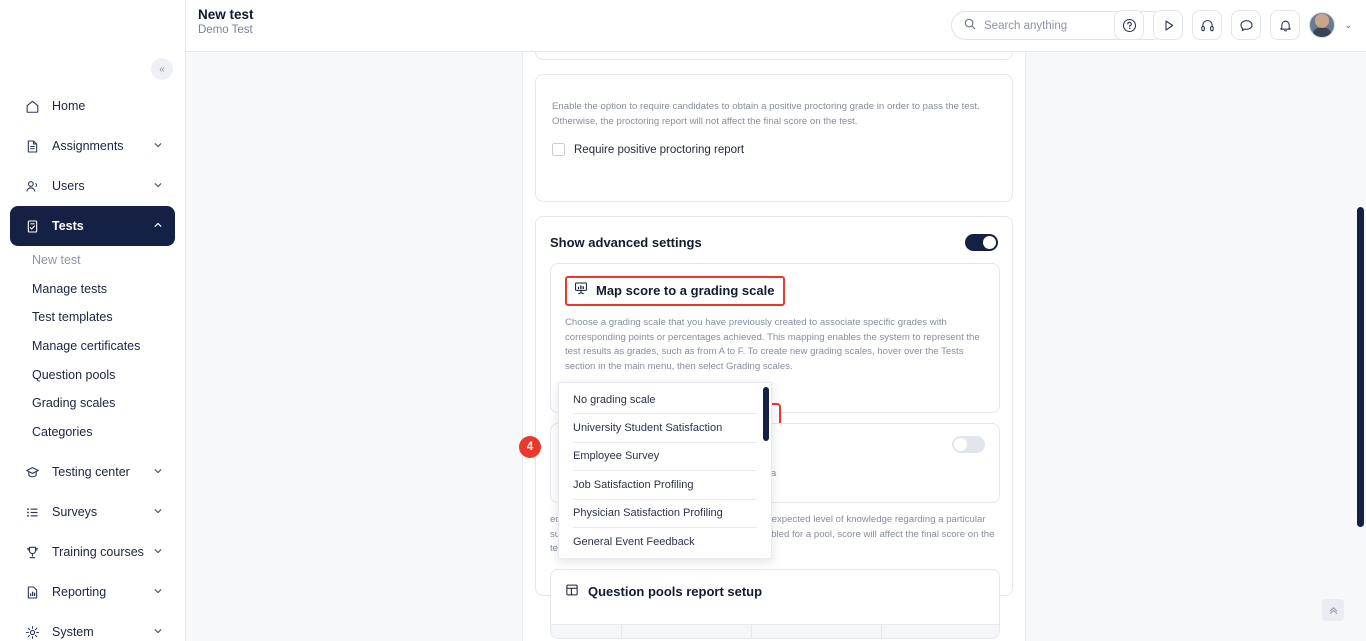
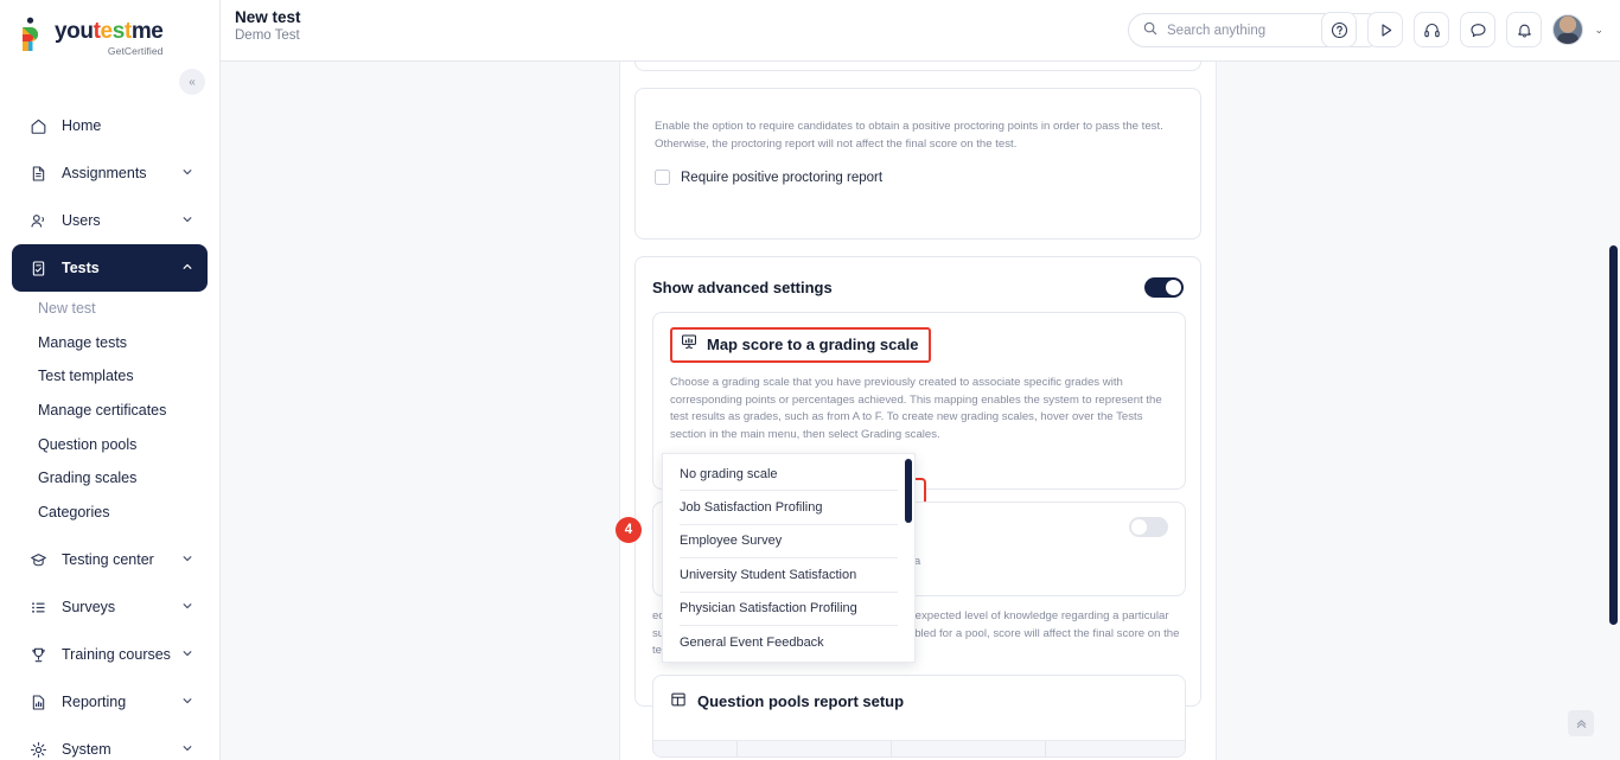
+ youtestme
+ GetCertified
  «
  Home
  Assignments
  Users
  Tests
  New test
  Manage tests
  Test templates
  Manage certificates
  Question pools
  Grading scales
  Categories
  Testing center
  Surveys
  Training courses
  Reporting
  System
  New test
  Demo Test
  Search anything
  ⌄
- Enable the option to require candidates to obtain a positive proctoring grade in order to pass the test. Otherwise, the proctoring report will not affect the final score on the test.
+ Enable the option to require candidates to obtain a positive proctoring points in order to pass the test. Otherwise, the proctoring report will not affect the final score on the test.
  Require positive proctoring report
  Show advanced settings
  Map score to a grading scale
  Choose a grading scale that you have previously created to associate specific grades with corresponding points or percentages achieved. This mapping enables the system to represent the test results as grades, such as from A to F. To create new grading scales, hover over the Tests section in the main menu, then select Grading scales.
  4
  Question pools report setup
  No grading scale
- University Student Satisfaction
+ Job Satisfaction Profiling
  Employee Survey
- Job Satisfaction Profiling
+ University Student Satisfaction
  Physician Satisfaction Profiling
  General Event Feedback
